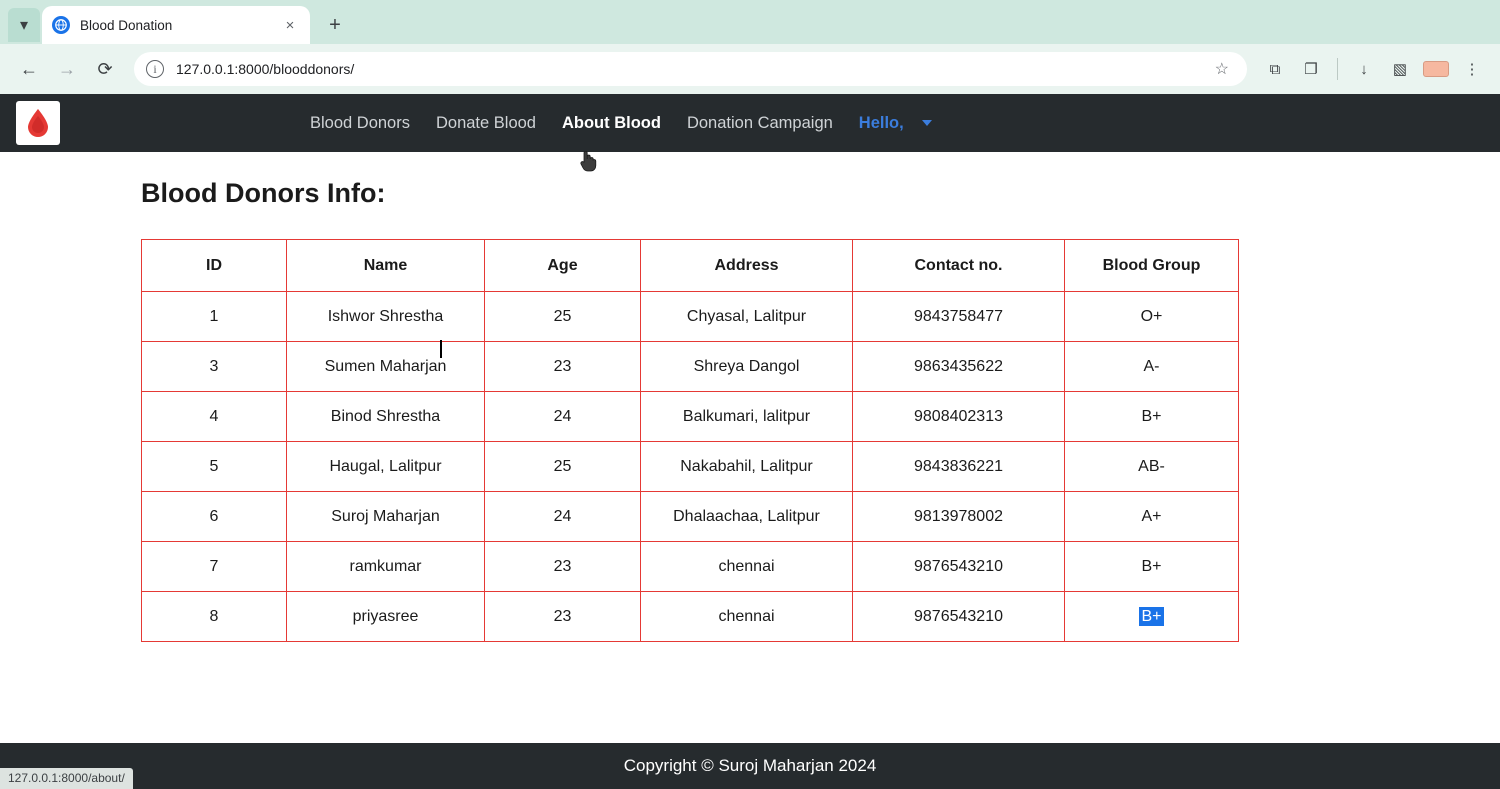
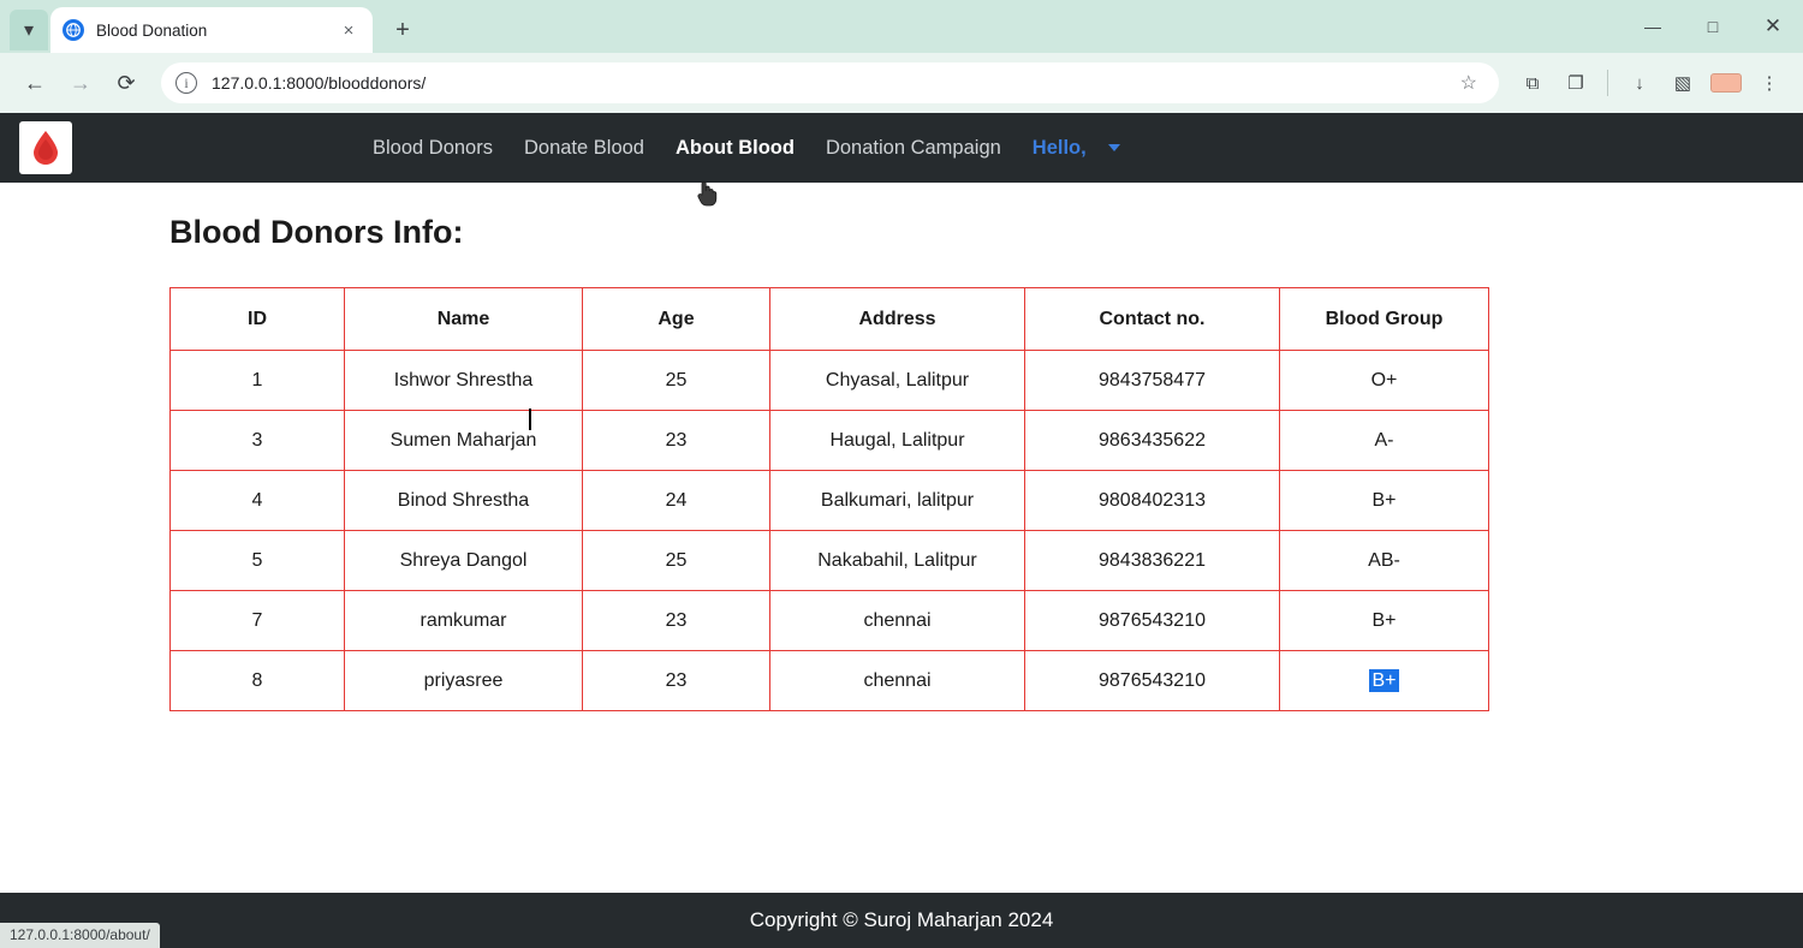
  ▾
  Blood Donation
  ×
  +
+ —
+ □
+ ✕
  ←
  →
  ⟳
  i
  127.0.0.1:8000/blooddonors/
  ☆
  ⧉
  ❐
  ↓
  ▧
  ⋮
  Blood Donors
  Donate Blood
  About Blood
  Donation Campaign
  Hello,
  Blood Donors Info:
  ID	Name	Age	Address	Contact no.	Blood Group
  1	Ishwor Shrestha	25	Chyasal, Lalitpur	9843758477	O+
- 3	Sumen Maharjan	23	Shreya Dangol	9863435622	A-
+ 3	Sumen Maharjan	23	Haugal, Lalitpur	9863435622	A-
  4	Binod Shrestha	24	Balkumari, lalitpur	9808402313	B+
- 5	Haugal, Lalitpur	25	Nakabahil, Lalitpur	9843836221	AB-
+ 5	Shreya Dangol	25	Nakabahil, Lalitpur	9843836221	AB-
- 6	Suroj Maharjan	24	Dhalaachaa, Lalitpur	9813978002	A+
  7	ramkumar	23	chennai	9876543210	B+
  8	priyasree	23	chennai	9876543210	B+
  Copyright © Suroj Maharjan 2024
  127.0.0.1:8000/about/
